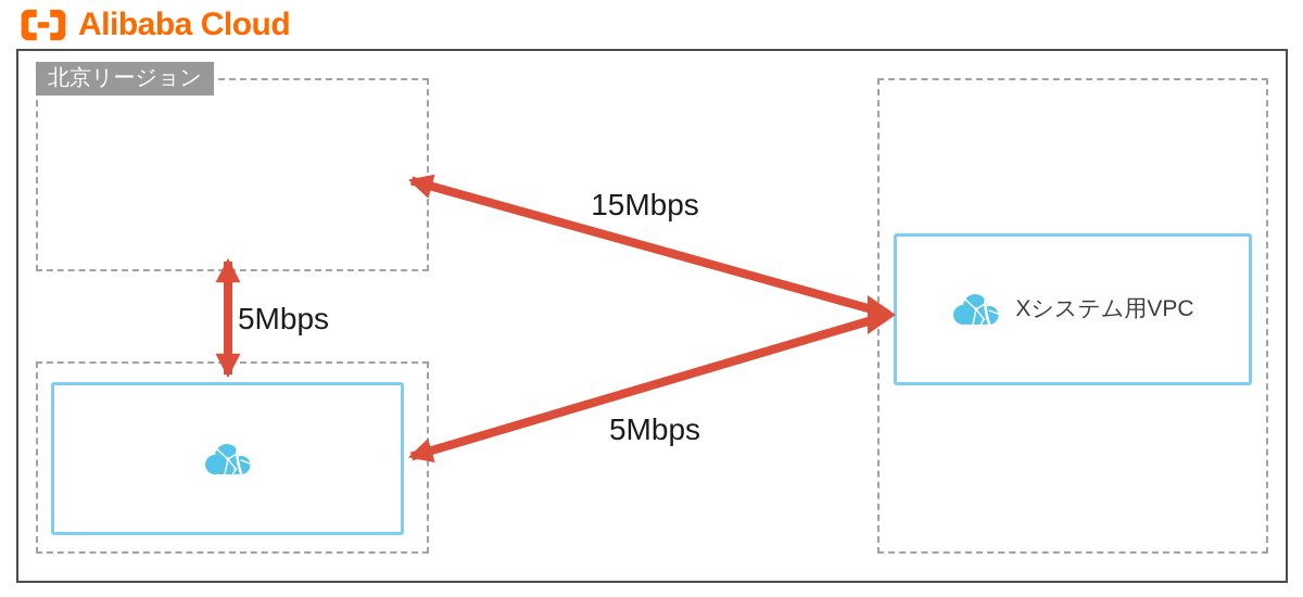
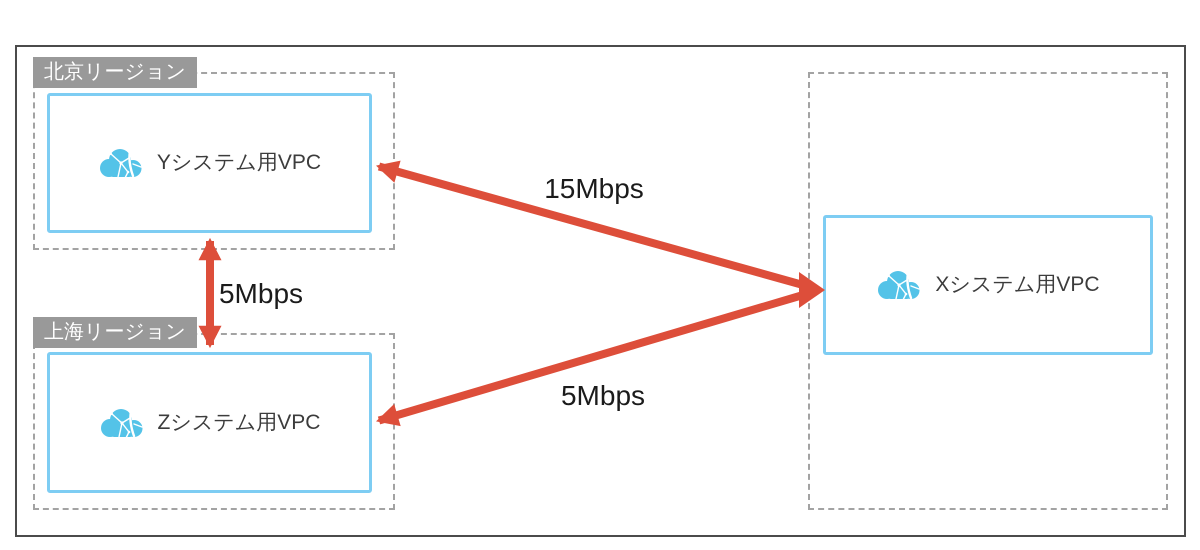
- Alibaba Cloud
  北京リージョン
+ 上海リージョン
+ Yシステム用VPC
+ Zシステム用VPC
  Xシステム用VPC
  15Mbps
  5Mbps
  5Mbps
